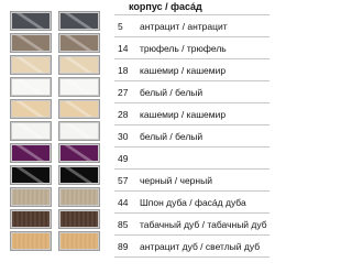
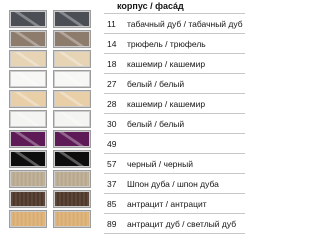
  корпус / фасáд
- 5
+ 11
- антрацит / антрацит
+ табачный дуб / табачный дуб
  14
  трюфель / трюфель
  18
  кашемир / кашемир
  27
  белый / белый
  28
  кашемир / кашемир
  30
  белый / белый
  49
  57
  черный / черный
- 44
+ 37
- Шпон дуба / фасáд дуба
+ Шпон дуба / шпон дуба
  85
- табачный дуб / табачный дуб
+ антрацит / антрацит
  89
  антрацит дуб / светлый дуб
